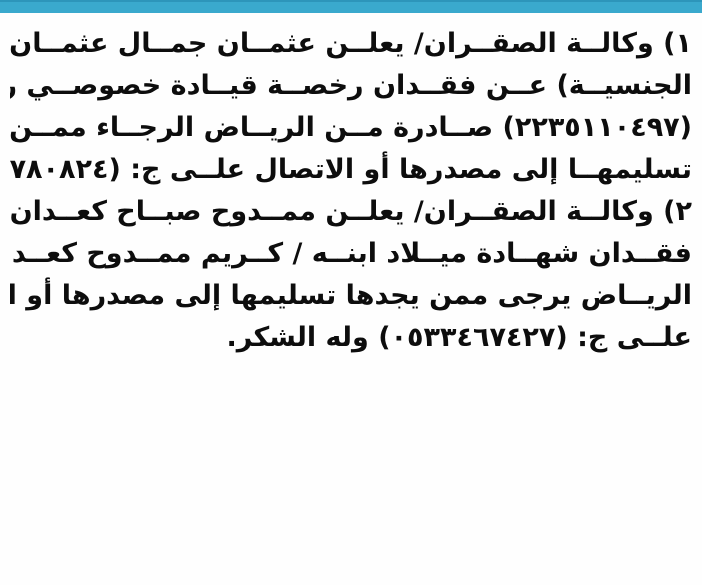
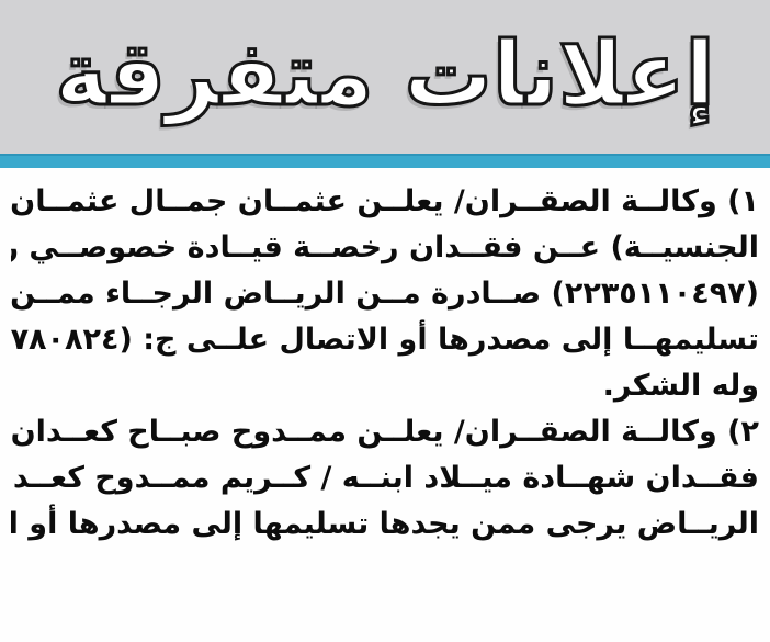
+ إعلانات متفرقة
  ١) وكالــة الصقــران/ يعلــن عثمــان جمــال عثمــان
  الجنسيــة) عــن فقــدان رخصــة قيــادة خصوصــي ر
  (٢٢٣٥١١٠٤٩٧) صــادرة مــن الريــاض الرجــاء ممــن
  تسليمهــا إلى مصدرها أو الاتصال علــى ج: (٧٨٠٨٢٤
+ وله الشكر.
  ٢) وكالــة الصقــران/ يعلــن ممــدوح صبــاح كعــدان
  فقــدان شهــادة ميــلاد ابنــه / كــريم ممــدوح كعــد
  الريــاض يرجى ممن يجدها تسليمها إلى مصدرها أو ا
- علــى ج: (٠٥٣٣٤٦٧٤٢٧) وله الشكر.
